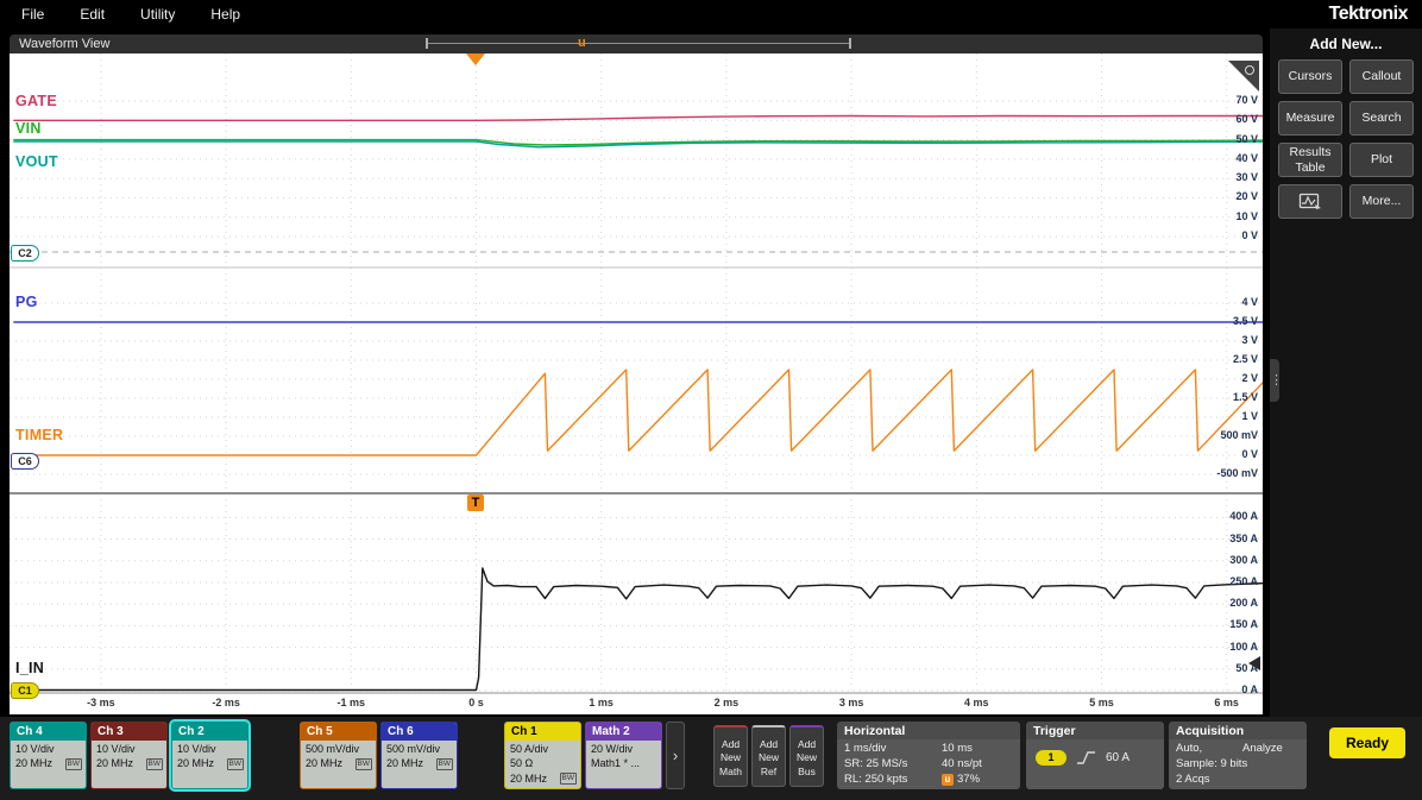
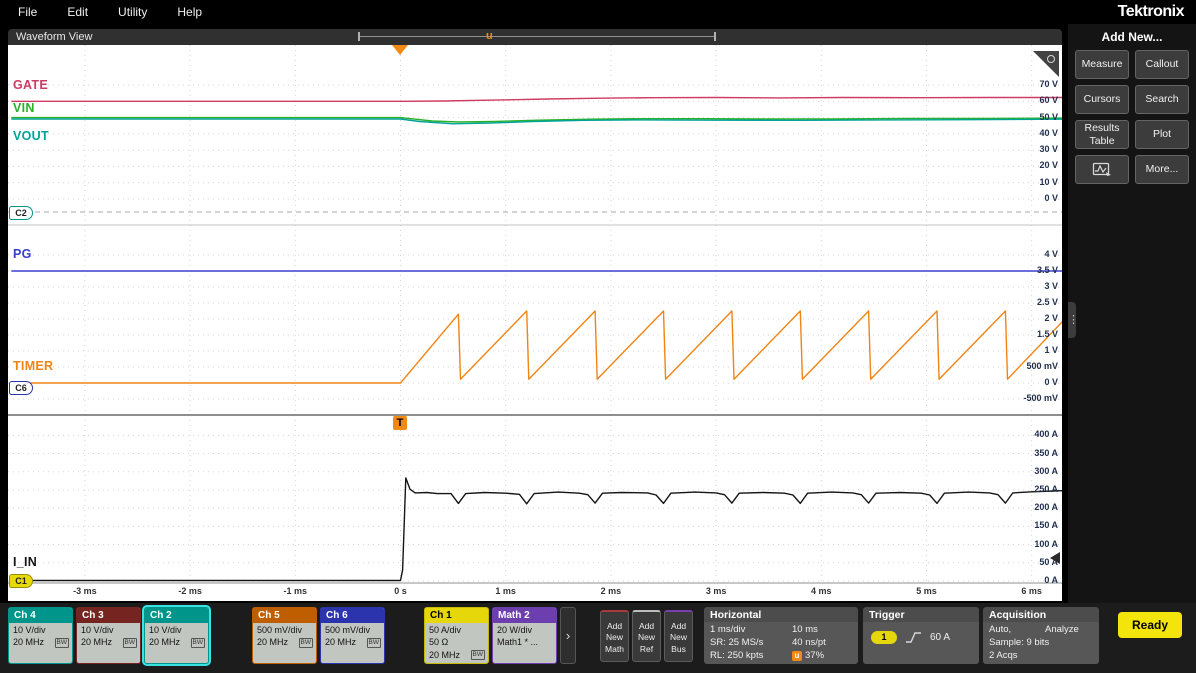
  File
  Edit
  Utility
  Help
  Tektronix
  Waveform View
  u
  70 V
  60 V
  50 V
  40 V
  30 V
  20 V
  10 V
  0 V
  4 V
  3.5 V
  3 V
  2.5 V
  2 V
  1.5 V
  1 V
  500 mV
  0 V
  -500 mV
  400 A
  350 A
  300 A
  250 A
  200 A
  150 A
  100 A
  50 A
  0 A
  -3 ms
  -2 ms
  -1 ms
  0 s
  1 ms
  2 ms
  3 ms
  4 ms
  5 ms
  6 ms
  GATE
  VIN
  VOUT
  PG
  TIMER
  I_IN
  C2
  C6
  C1
  T
  Add New...
- Cursors
+ Measure
  Callout
- Measure
+ Cursors
  Search
  Results Table
  Plot
  More...
  ⋮
  Ch 4
  10 V/div
  20 MHz
  Ch 3
  10 V/div
  20 MHz
  Ch 2
  10 V/div
  20 MHz
  Ch 5
  500 mV/div
  20 MHz
  Ch 6
  500 mV/div
  20 MHz
  Ch 1
  50 A/div
  50 Ω
  20 MHz
  Math 2
  20 W/div
  Math1 * ...
  ›
  Add New Math
  Add New Ref
  Add New Bus
  Horizontal
  1 ms/div
  10 ms
  SR: 25 MS/s
  40 ns/pt
  RL: 250 kpts
  u 37%
  Trigger
  1
  60 A
  Acquisition
  Auto,
  Analyze
  Sample: 9 bits
  2 Acqs
  Ready
